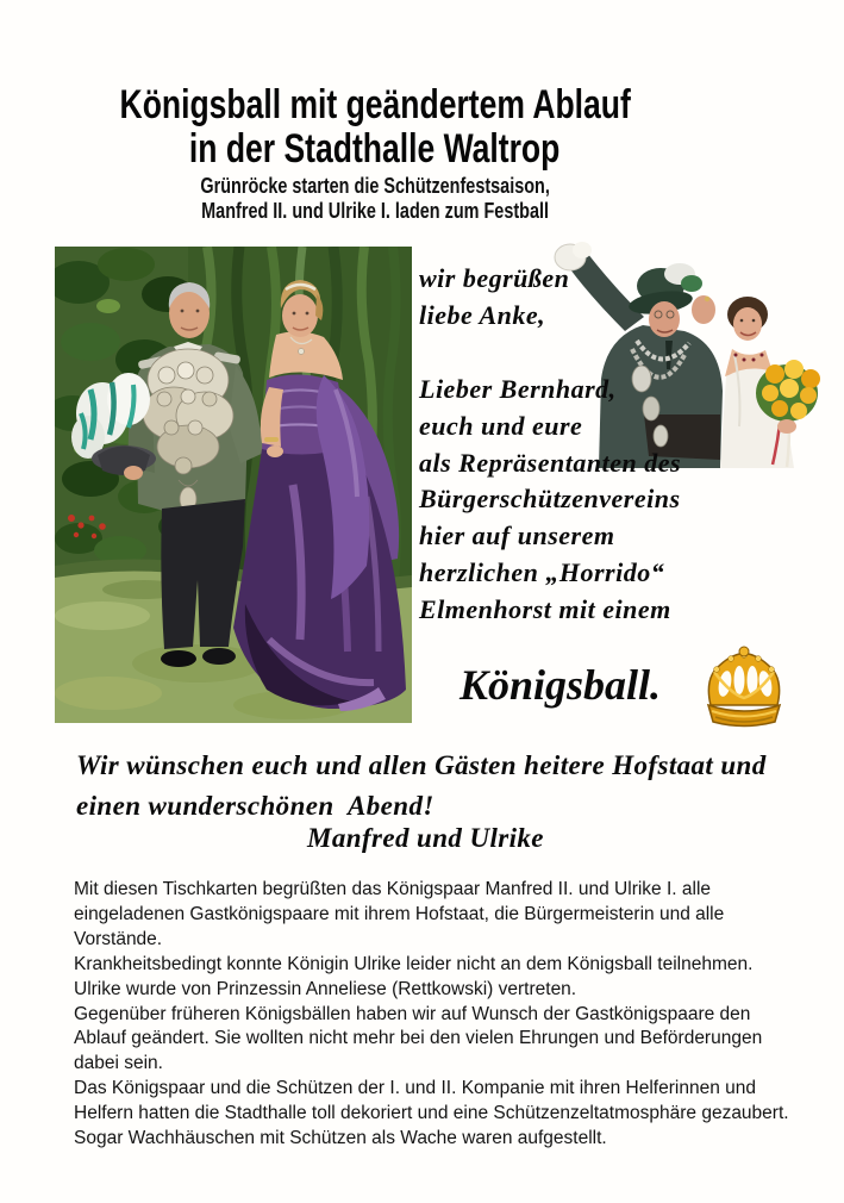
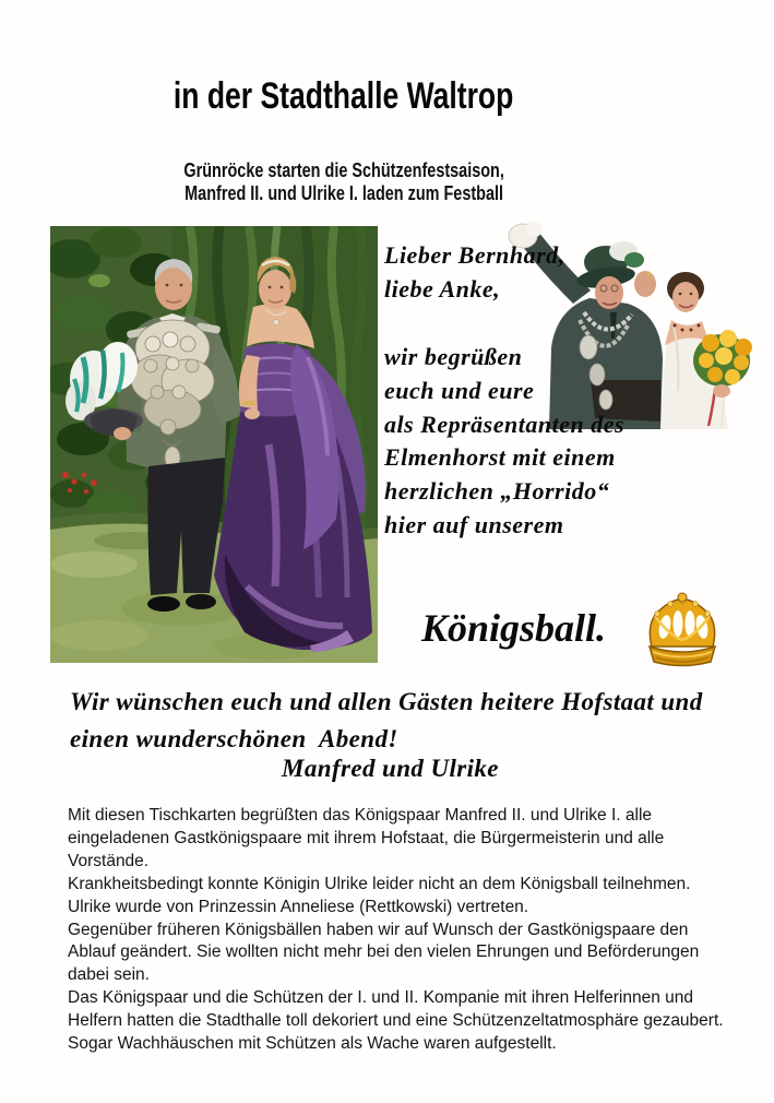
- Königsball mit geändertem Ablauf
  in der Stadthalle Waltrop
  Grünröcke starten die Schützenfestsaison,
  Manfred II. und Ulrike I. laden zum Festball
- wir begrüßen
+ Lieber Bernhard,
  liebe Anke,
- Lieber Bernhard,
+ wir begrüßen
  euch und eure
  als Repräsentanten des
- Bürgerschützenvereins
- hier auf unserem
+ Elmenhorst mit einem
  herzlichen „Horrido“
- Elmenhorst mit einem
+ hier auf unserem
  Königsball.
  Wir wünschen euch und allen Gästen heitere Hofstaat und
  einen wunderschönen Abend!
  Manfred und Ulrike
  Mit diesen Tischkarten begrüßten das Königspaar Manfred II. und Ulrike I. alle eingeladenen Gastkönigspaare mit ihrem Hofstaat, die Bürgermeisterin und alle Vorstände.
  Krankheitsbedingt konnte Königin Ulrike leider nicht an dem Königsball teilnehmen. Ulrike wurde von Prinzessin Anneliese (Rettkowski) vertreten.
  Gegenüber früheren Königsbällen haben wir auf Wunsch der Gastkönigspaare den Ablauf geändert. Sie wollten nicht mehr bei den vielen Ehrungen und Beförderungen dabei sein.
  Das Königspaar und die Schützen der I. und II. Kompanie mit ihren Helferinnen und Helfern hatten die Stadthalle toll dekoriert und eine Schützenzeltatmosphäre gezaubert. Sogar Wachhäuschen mit Schützen als Wache waren aufgestellt.
